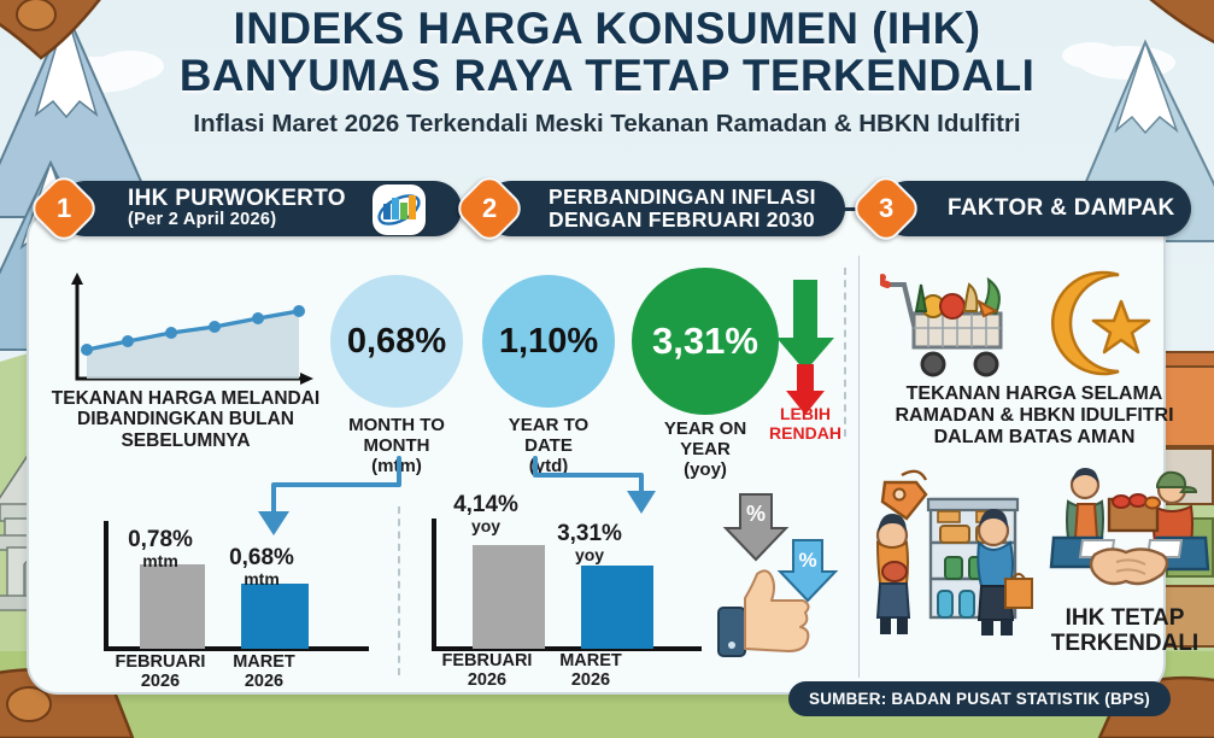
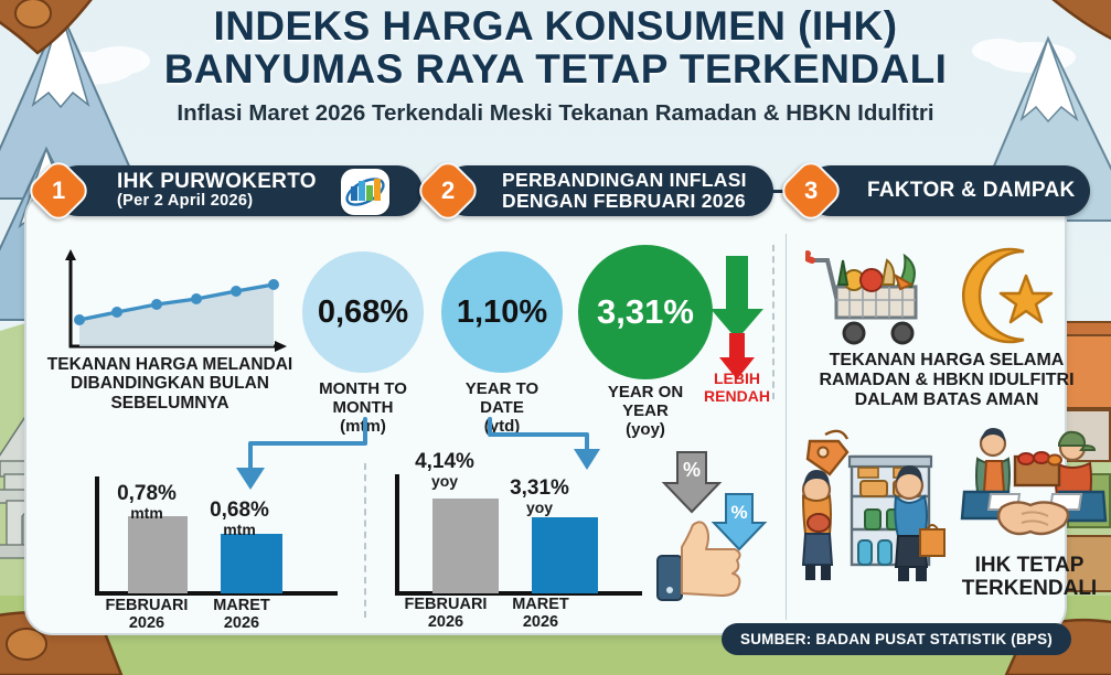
  INDEKS HARGA KONSUMEN (IHK)
  BANYUMAS RAYA TETAP TERKENDALI
  Inflasi Maret 2026 Terkendali Meski Tekanan Ramadan & HBKN Idulfitri
  IHK PURWOKERTO
  (Per 2 April 2026)
  PERBANDINGAN INFLASI
- DENGAN FEBRUARI 2030
+ DENGAN FEBRUARI 2026
  FAKTOR & DAMPAK
  TEKANAN HARGA MELANDAI
  DIBANDINGKAN BULAN
  SEBELUMNYA
  0,68%
  MONTH TO
  MONTH
  (mtm)
  1,10%
  YEAR TO
  DATE
  (ytd)
  3,31%
  YEAR ON
  YEAR
  (yoy)
  LEBIH
  RENDAH
  0,78%
  mtm
  0,68%
  mtm
  FEBRUARI
  2026
  MARET
  2026
  4,14%
  yoy
  3,31%
  yoy
  FEBRUARI
  2026
  MARET
  2026
  %
  %
  TEKANAN HARGA SELAMA
  RAMADAN & HBKN IDULFITRI
  DALAM BATAS AMAN
  IHK TETAP
  TERKENDALI
  SUMBER: BADAN PUSAT STATISTIK (BPS)
